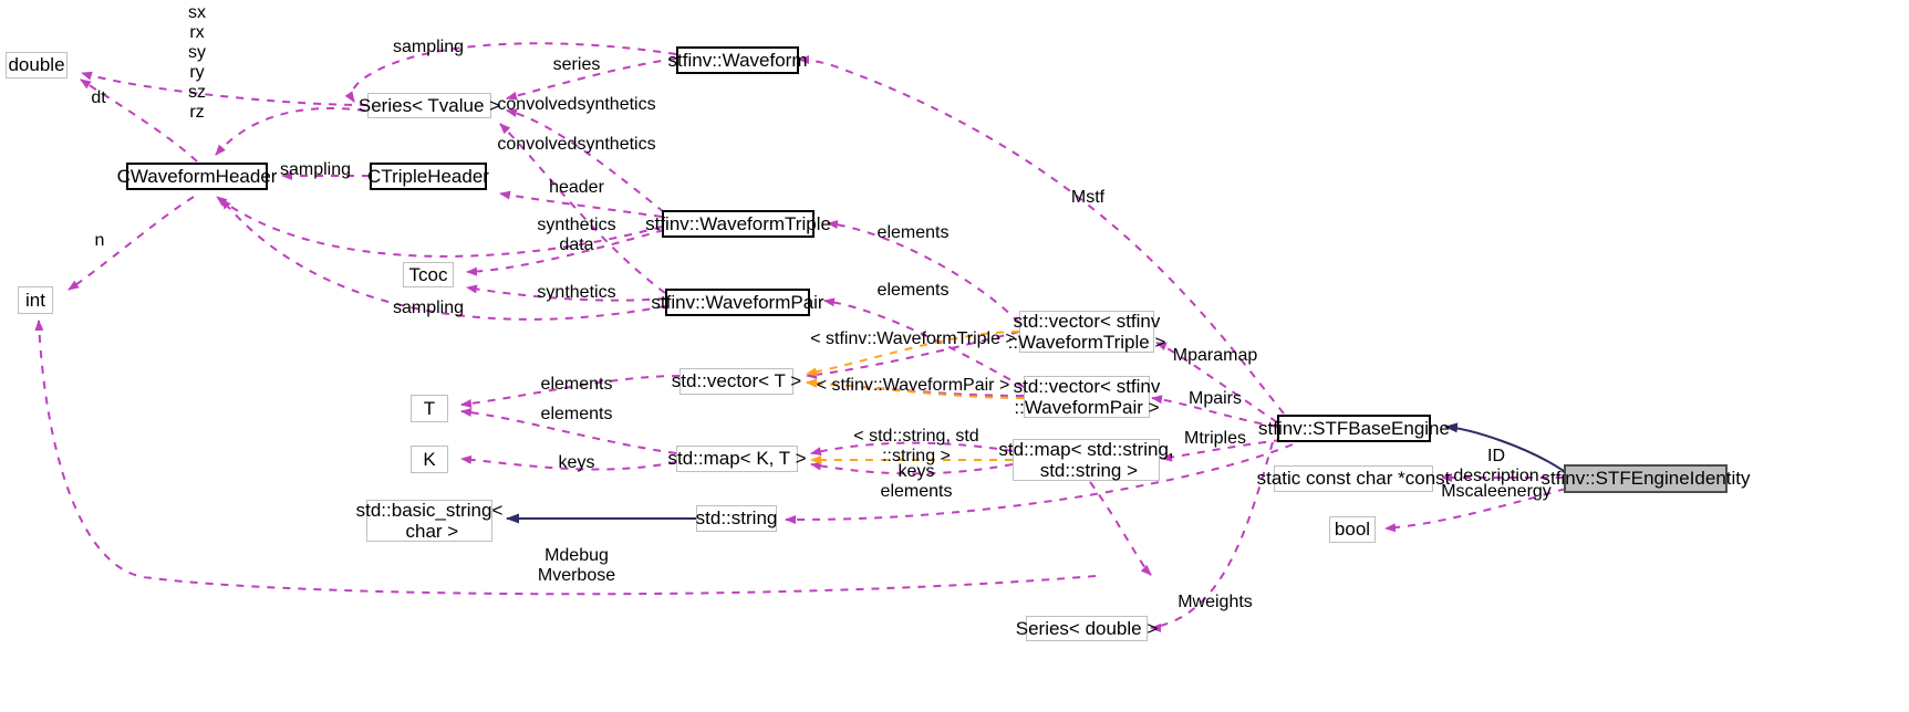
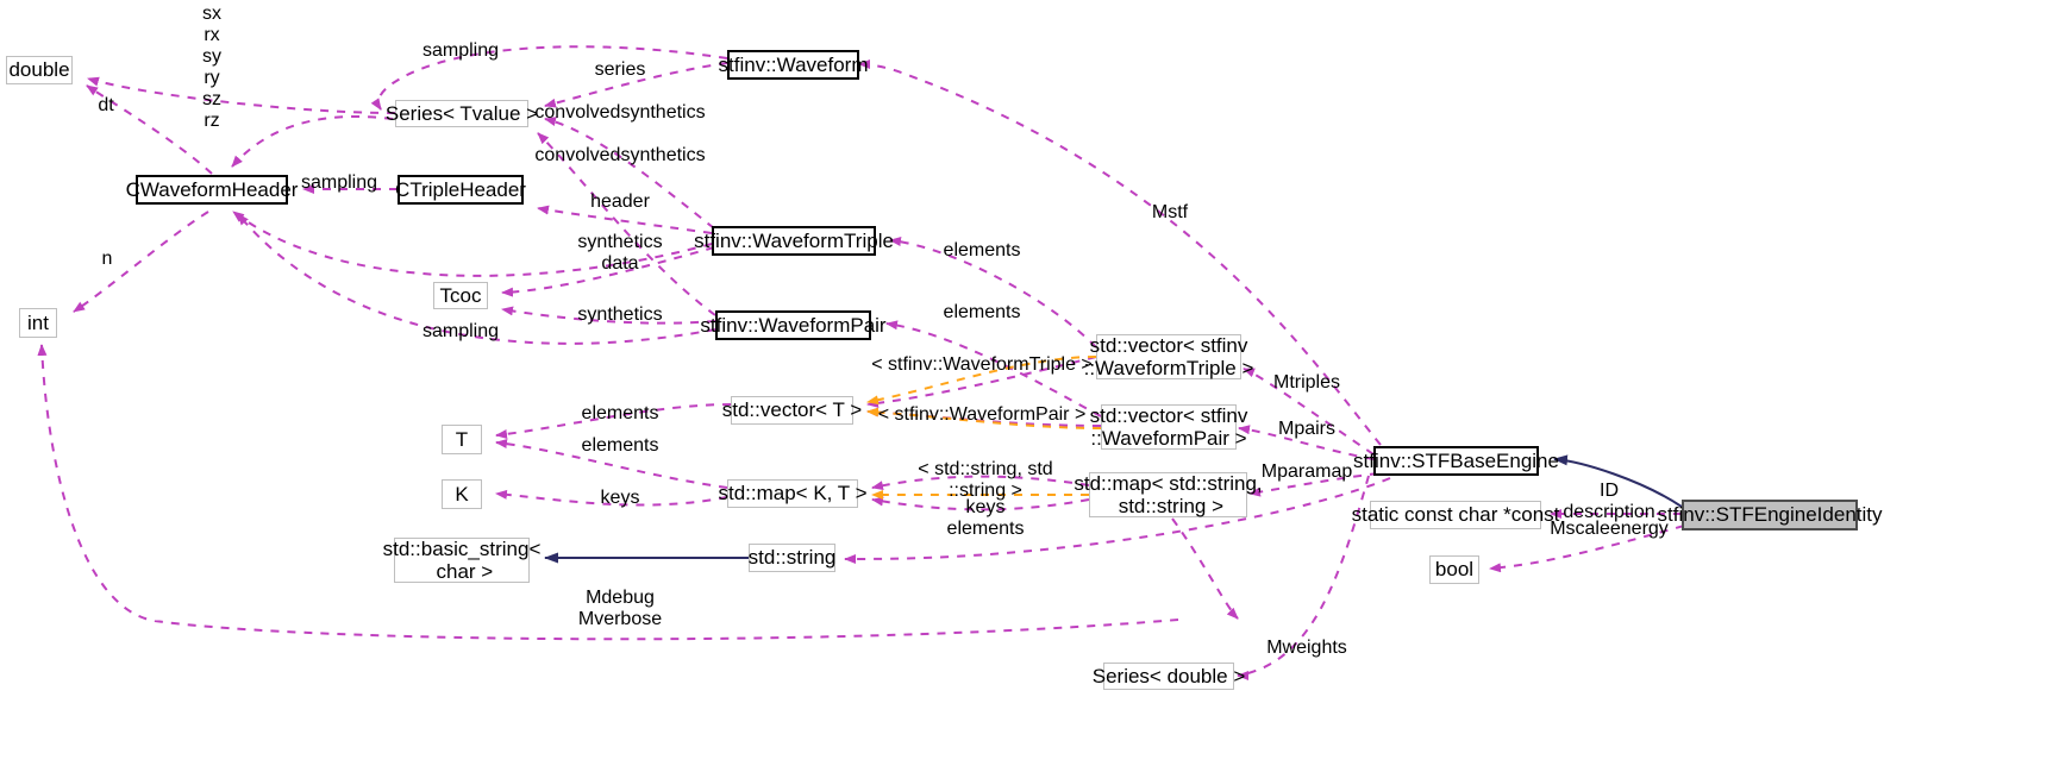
  double
  CWaveformHeader
  int
  Series< Tvalue >
  CTripleHeader
  Tcoc
  T
  K
  std::basic_string<
  char >
  stfinv::Waveform
  stfinv::WaveformTriple
  stfinv::WaveformPair
  std::vector< T >
  std::map< K, T >
  std::string
  std::vector< stfinv
  WaveformTriple >
  std::vector< stfinv
  ::WaveformPair >
  std::map< std::string,
  std::string >
  Series< double >
  stfinv::STFBaseEngine
  static const char *const
  bool
  stfinv::STFEngineIdentity
  sx
  rx
  sy
  ry
  sz
  rz
  dt
  n
  sampling
  series
  convolvedsynthetics
  convolvedsynthetics
  sampling
  header
  synthetics
  data
  synthetics
  sampling
  Mstf
  elements
  elements
  < stfinv::WaveformTriple >
  < stfinv::WaveformPair >
  elements
  elements
  keys
  < std::string, std
  ::string >
  keys
  elements
- Mparamap
+ Mtriples
  Mpairs
- Mtriples
+ Mparamap
  ID
  description
  Mscaleenergy
  Mdebug
  Mverbose
  Mweights
